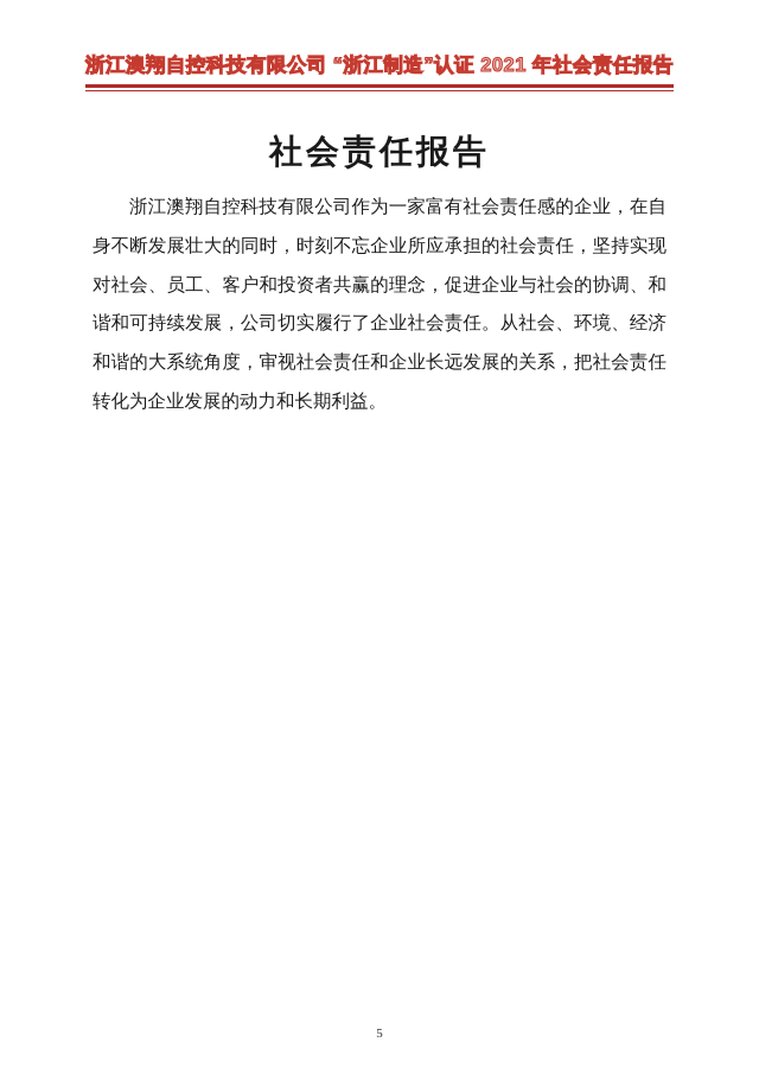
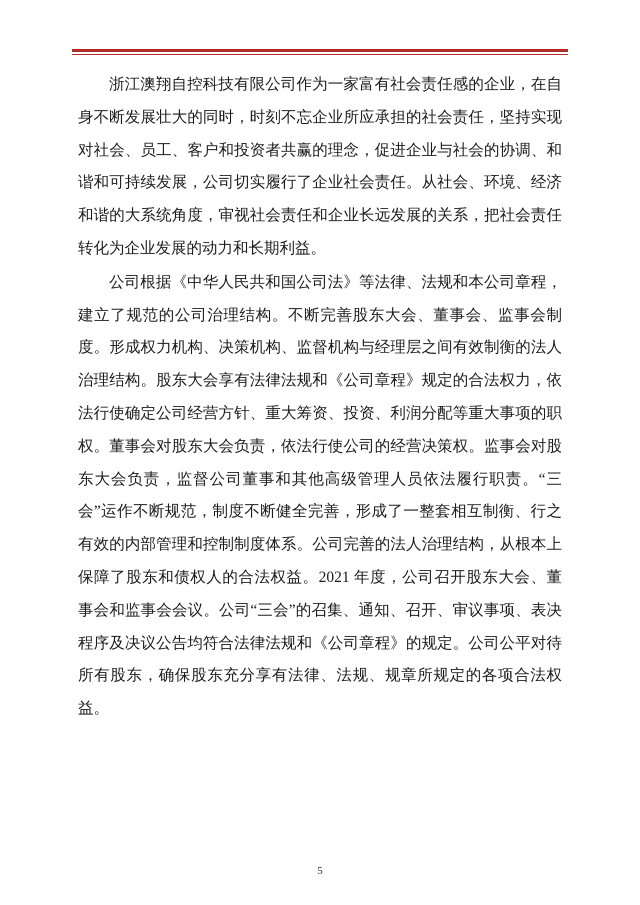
- 浙江澳翔自控科技有限公司
- “浙江制造”认证 2021 年社会责任报告
- 社会责任报告
  浙江澳翔自控科技有限公司作为一家富有社会责任感的企业，在自身不断发展壮大的同时，时刻不忘企业所应承担的社会责任，坚持实现对社会、员工、客户和投资者共赢的理念，促进企业与社会的协调、和谐和可持续发展，公司切实履行了企业社会责任。从社会、环境、经济和谐的大系统角度，审视社会责任和企业长远发展的关系，把社会责任转化为企业发展的动力和长期利益。
+ 公司根据《中华人民共和国公司法》等法律、法规和本公司章程，建立了规范的公司治理结构。不断完善股东大会、董事会、监事会制度。形成权力机构、决策机构、监督机构与经理层之间有效制衡的法人治理结构。股东大会享有法律法规和《公司章程》规定的合法权力，依法行使确定公司经营方针、重大筹资、投资、利润分配等重大事项的职权。董事会对股东大会负责，依法行使公司的经营决策权。监事会对股东大会负责，监督公司董事和其他高级管理人员依法履行职责。“三会”运作不断规范，制度不断健全完善，形成了一整套相互制衡、行之有效的内部管理和控制制度体系。公司完善的法人治理结构，从根本上保障了股东和债权人的合法权益。2021 年度，公司召开股东大会、董事会和监事会会议。公司“三会”的召集、通知、召开、审议事项、表决程序及决议公告均符合法律法规和《公司章程》的规定。公司公平对待所有股东，确保股东充分享有法律、法规、规章所规定的各项合法权益。
  5
